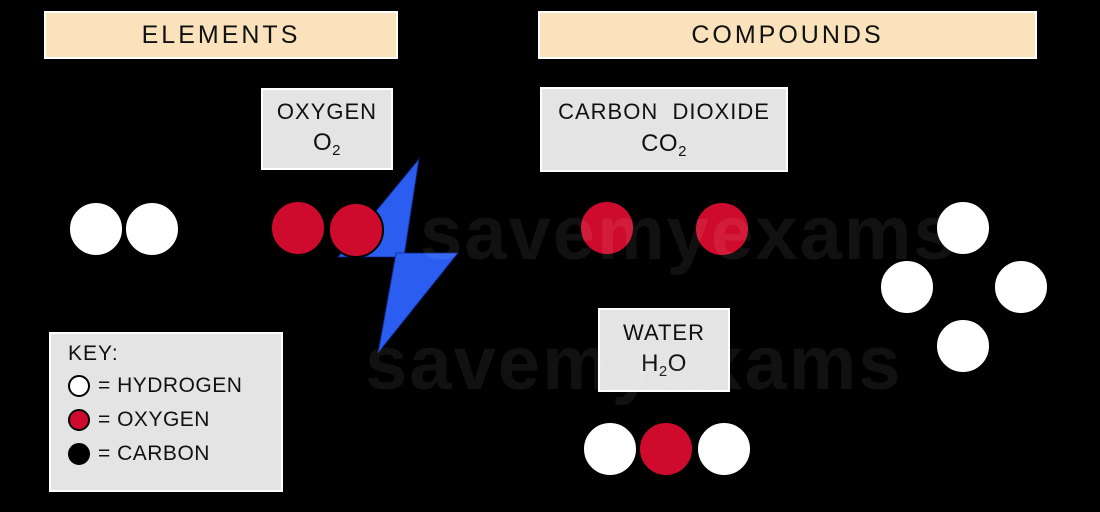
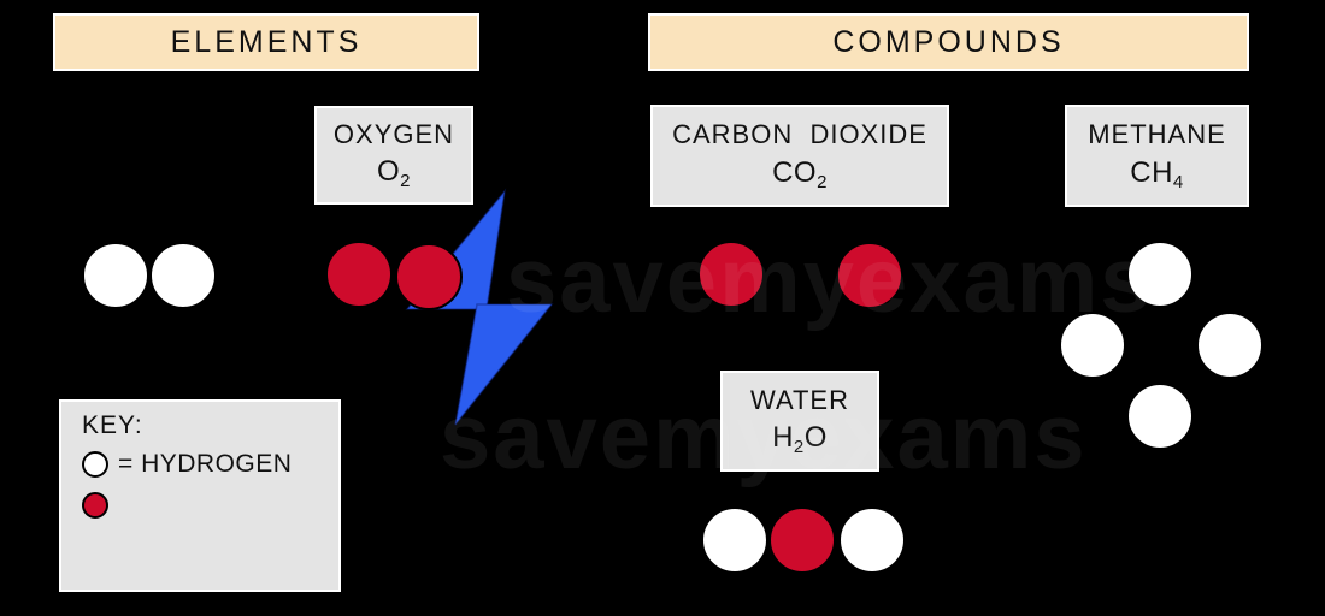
  ELEMENTS
  COMPOUNDS
  OXYGEN
  O2
  CARBON DIOXIDE
  CO2
+ METHANE
+ CH4
  WATER
  H2O
  KEY:
  = HYDROGEN
- = OXYGEN
- = CARBON
  savemyexams
  savemyexams
